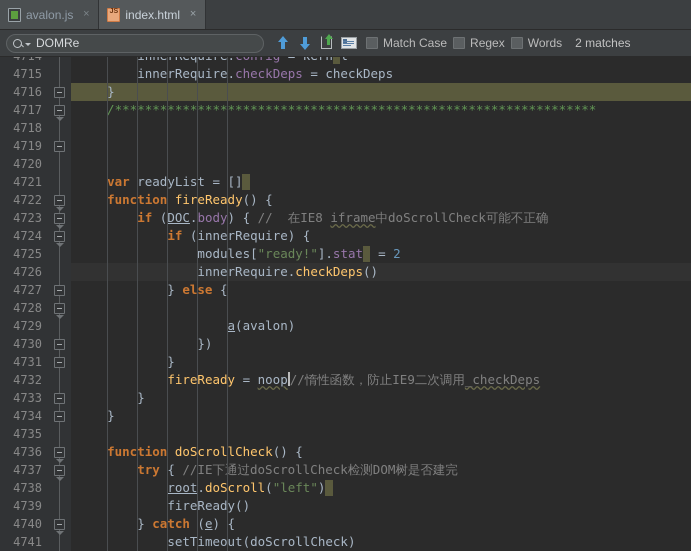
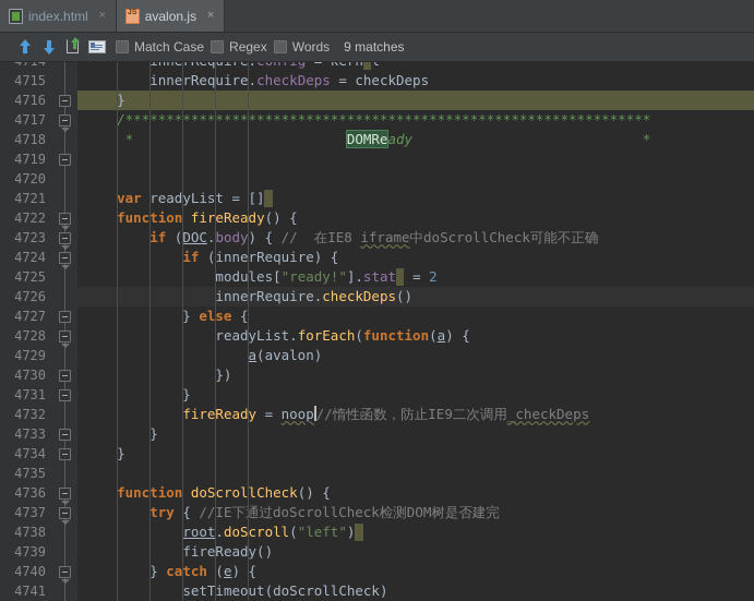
- avalon.js
+ index.html
  ×
- index.html
+ avalon.js
  ×
- DOMRe
  Match Case
  Regex
  Words
- 2 matches
+ 9 matches
  4715
  4716
  4717
  4718
  4719
  4720
  4721
  4722
  4723
  4724
  4725
  4726
  4727
  4728
  4729
  4730
  4731
  4732
  4733
  4734
  4735
  4736
  4737
  4738
  4739
  4740
  4741
  innerRequire.checkDeps = checkDeps
  }
  /****************************************************************
+ * DOMReady *
  var readyList = []
  function fireReady() {
  if (DOC.body) { // 在IE8 iframe中doScrollCheck可能不正确
  if (innerRequire) {
  modules["ready!"].stat = 2
  innerRequire.checkDeps()
  } else {
+ readyList.forEach(function(a) {
  a(avalon)
  })
  }
  fireReady = noop //惰性函数，防止IE9二次调用_checkDeps
  }
  }
  function doScrollCheck() {
  try { //IE下通过doScrollCheck检测DOM树是否建完
  root.doScroll("left")
  fireReady()
  } catch (e) {
  setTimeout(doScrollCheck)
